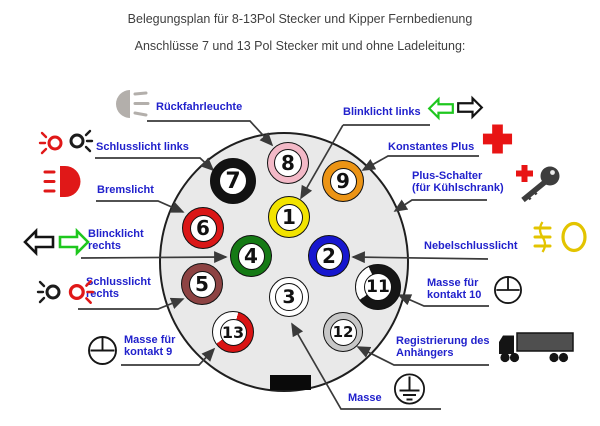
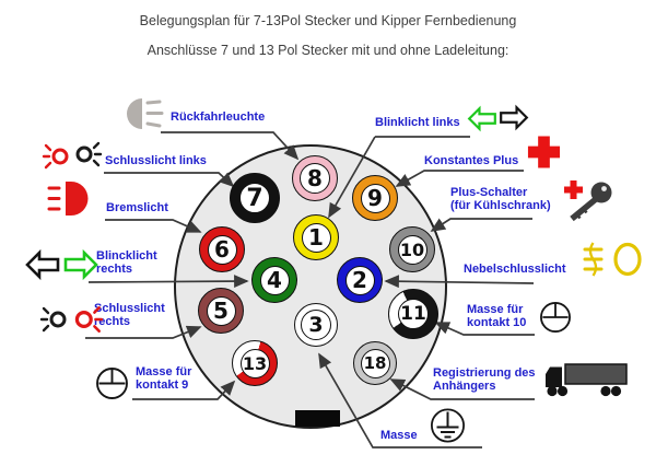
- Belegungsplan für 8-13Pol Stecker und Kipper Fernbedienung
+ Belegungsplan für 7-13Pol Stecker und Kipper Fernbedienung
  Anschlüsse 7 und 13 Pol Stecker mit und ohne Ladeleitung:
  1
  2
  3
  4
  5
  6
  7
  8
  9
+ 10
  11
- 12
+ 18
  13
  Rückfahrleuchte
  Schlusslicht links
  Bremslicht
  Blincklicht
  rechts
  chlusslicht
  rechts
  Masse für
  kontakt 9
  Blinklicht links
  Konstantes Plus
  Plus-Schalter
  (für Kühlschrank)
  Nebelschlusslicht
  Masse für
  kontakt 10
  Registrierung des
  Anhängers
  Masse
